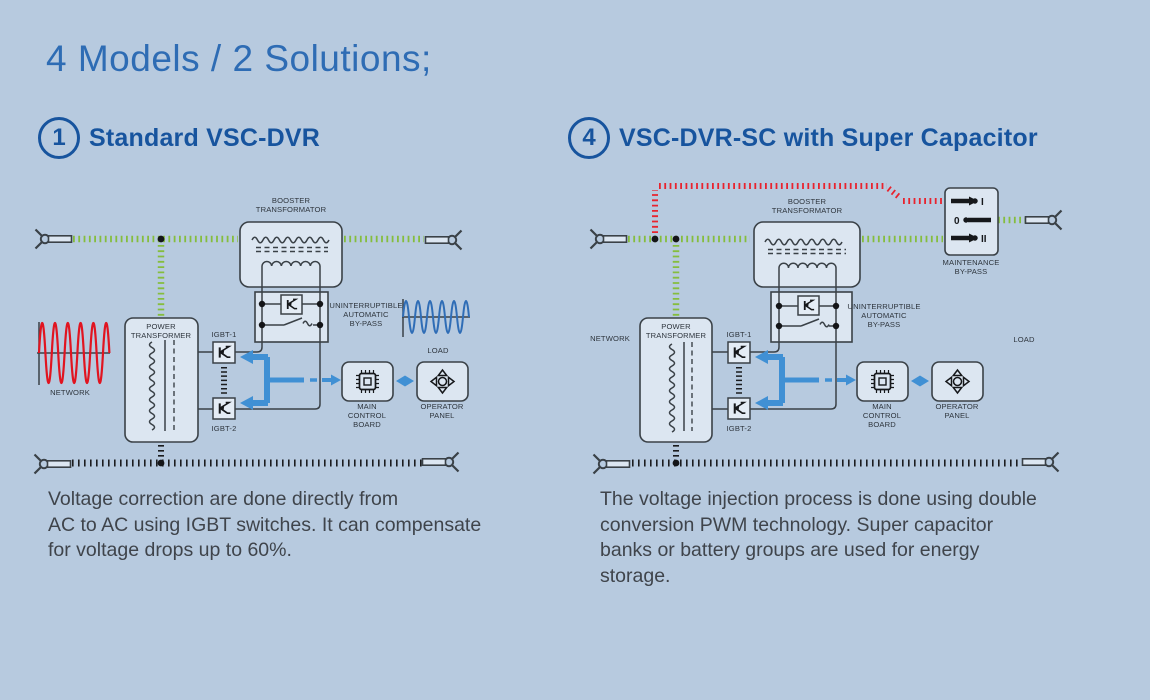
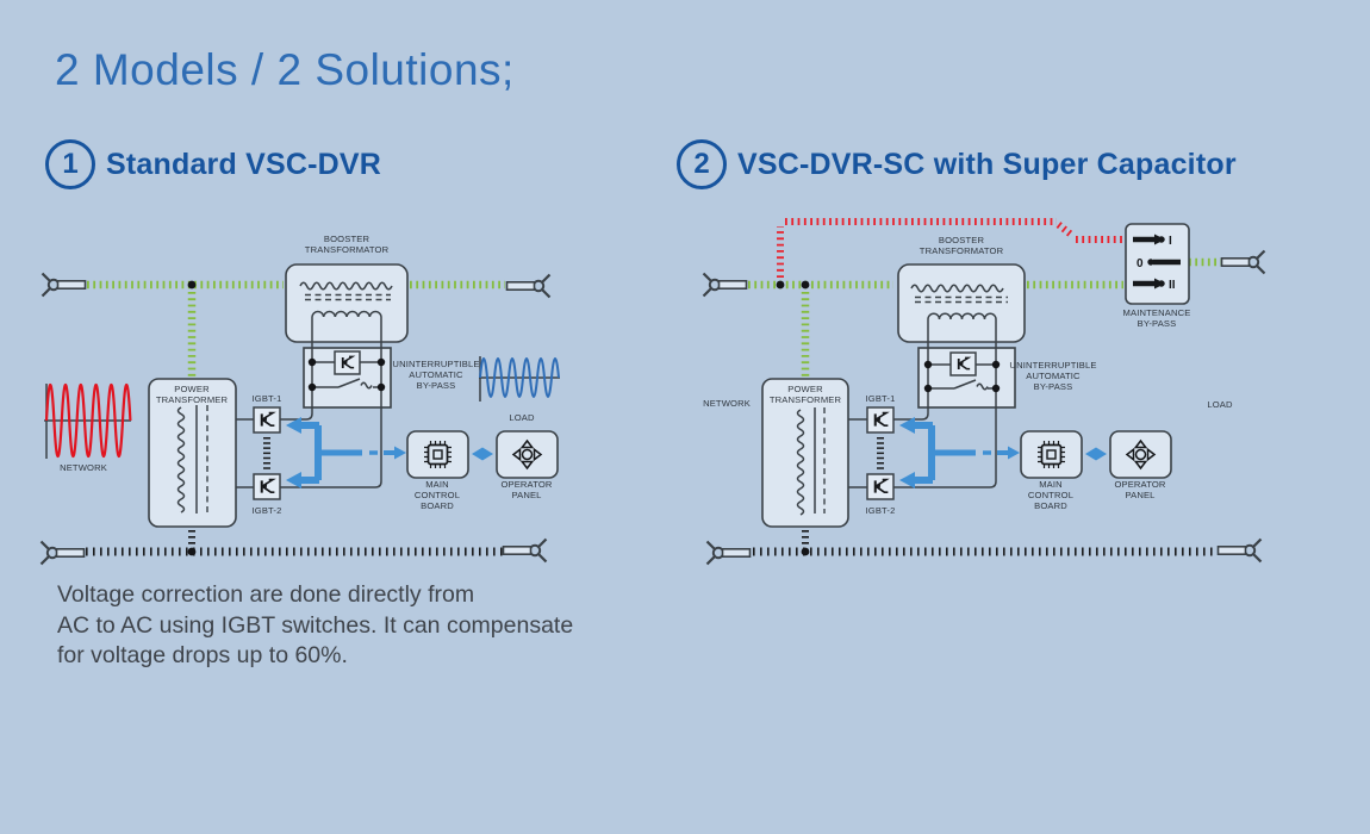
- 4 Models / 2 Solutions;
+ 2 Models / 2 Solutions;
  1
  Standard VSC-DVR
- 4
+ 2
  VSC-DVR-SC with Super Capacitor
  I
  0
  II
  BOOSTER
  TRANSFORMATOR
  POWER
  TRANSFORMER
  IGBT-1
  IGBT-2
  UNINTERRUPTIBLE
  AUTOMATIC
  BY-PASS
  NETWORK
  LOAD
  MAIN
  CONTROL
  BOARD
  OPERATOR
  PANEL
  BOOSTER
  TRANSFORMATOR
  POWER
  TRANSFORMER
  IGBT-1
  IGBT-2
  UNINTERRUPTIBLE
  AUTOMATIC
  BY-PASS
  NETWORK
  LOAD
  MAIN
  CONTROL
  BOARD
  OPERATOR
  PANEL
  MAINTENANCE
  BY-PASS
  Voltage correction are done directly from
  AC to AC using IGBT switches. It can compensate
  for voltage drops up to 60%.
- The voltage injection process is done using double
- conversion PWM technology. Super capacitor
- banks or battery groups are used for energy
- storage.
